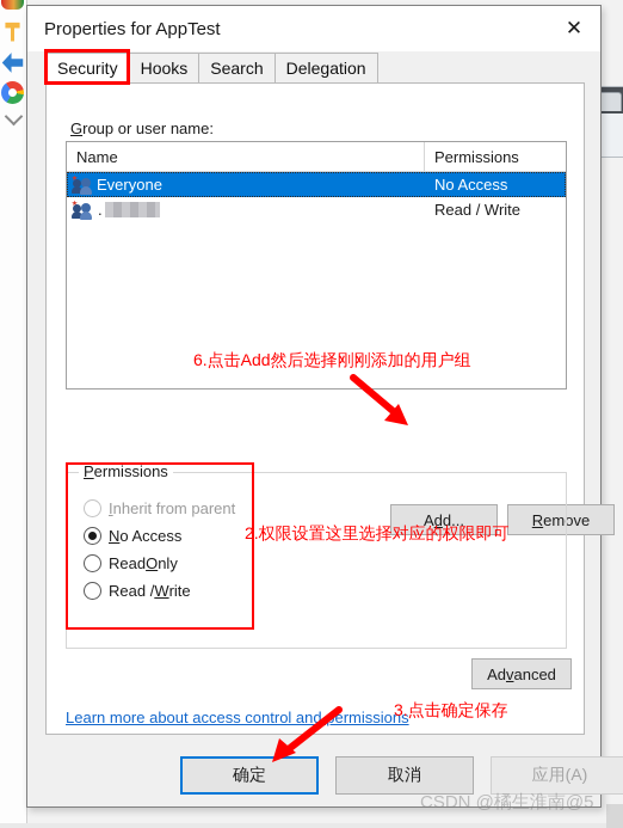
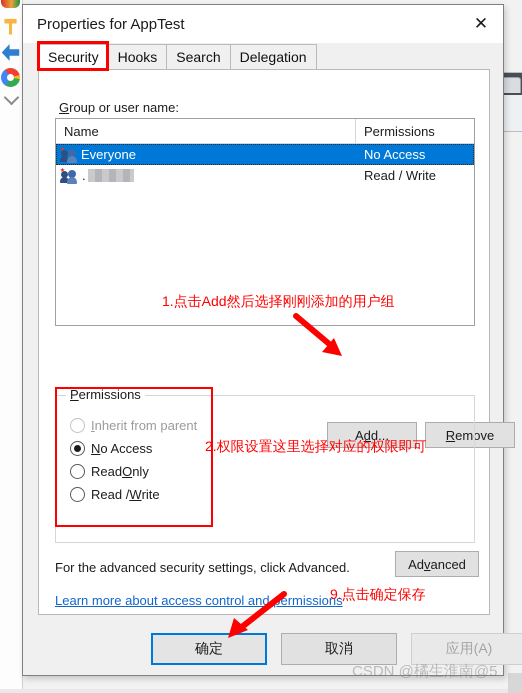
  Properties for AppTest
  ✕
  Security
  Hooks
  Search
  Delegation
  Group or user name:
  Name
  Permissions
  Everyone
  No Access
  .
  Read / Write
  A
  d
  d...
  R
  emove
  Permissions
  I
  nherit from parent
  N
  o Access
  Read
  O
  nly
  Read /
  W
  rite
+ For the advanced security settings, click Advanced.
  Ad
  v
  anced
  Learn more about access control andermissions
  确定
  取消
  应用(A)
- 6.点击Add然后选择刚刚添加的用户组
+ 1.点击Add然后选择刚刚添加的用户组
  2.权限设置这里选择对应的权限即可
- 3.点击确定保存
+ 9.点击确定保存
  CSDN @橘生淮南@5
